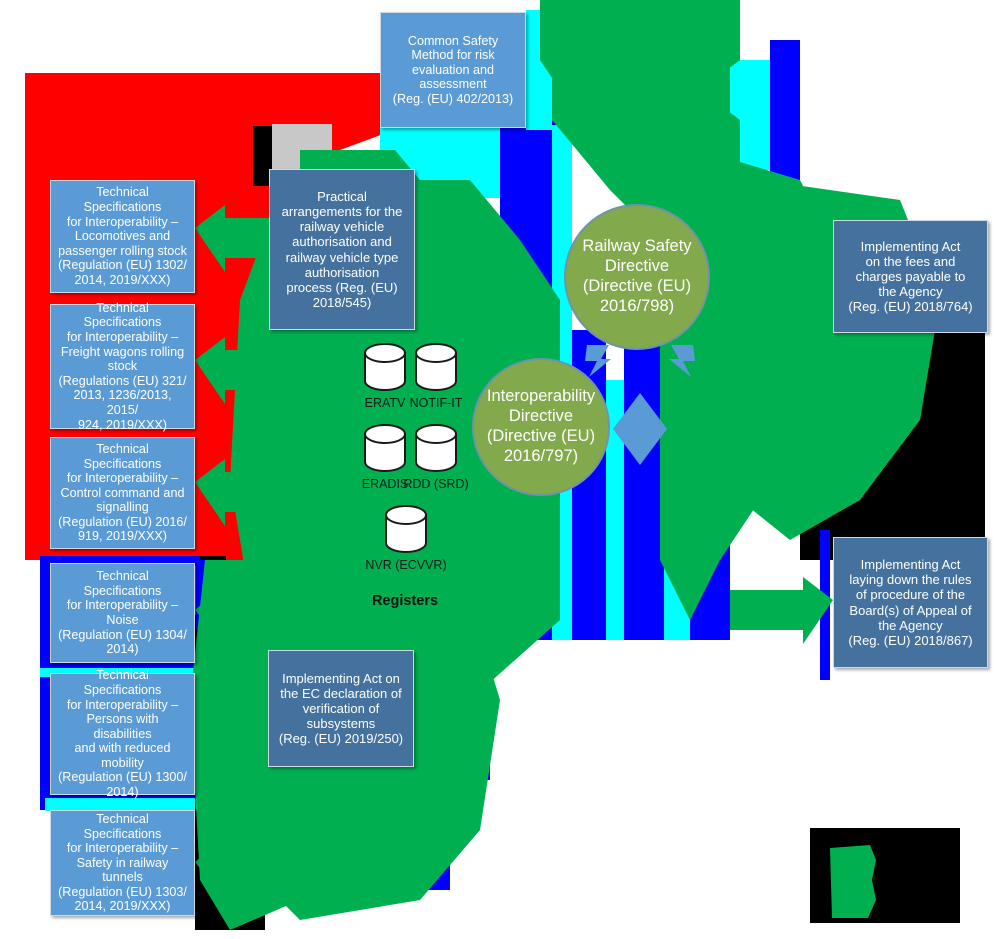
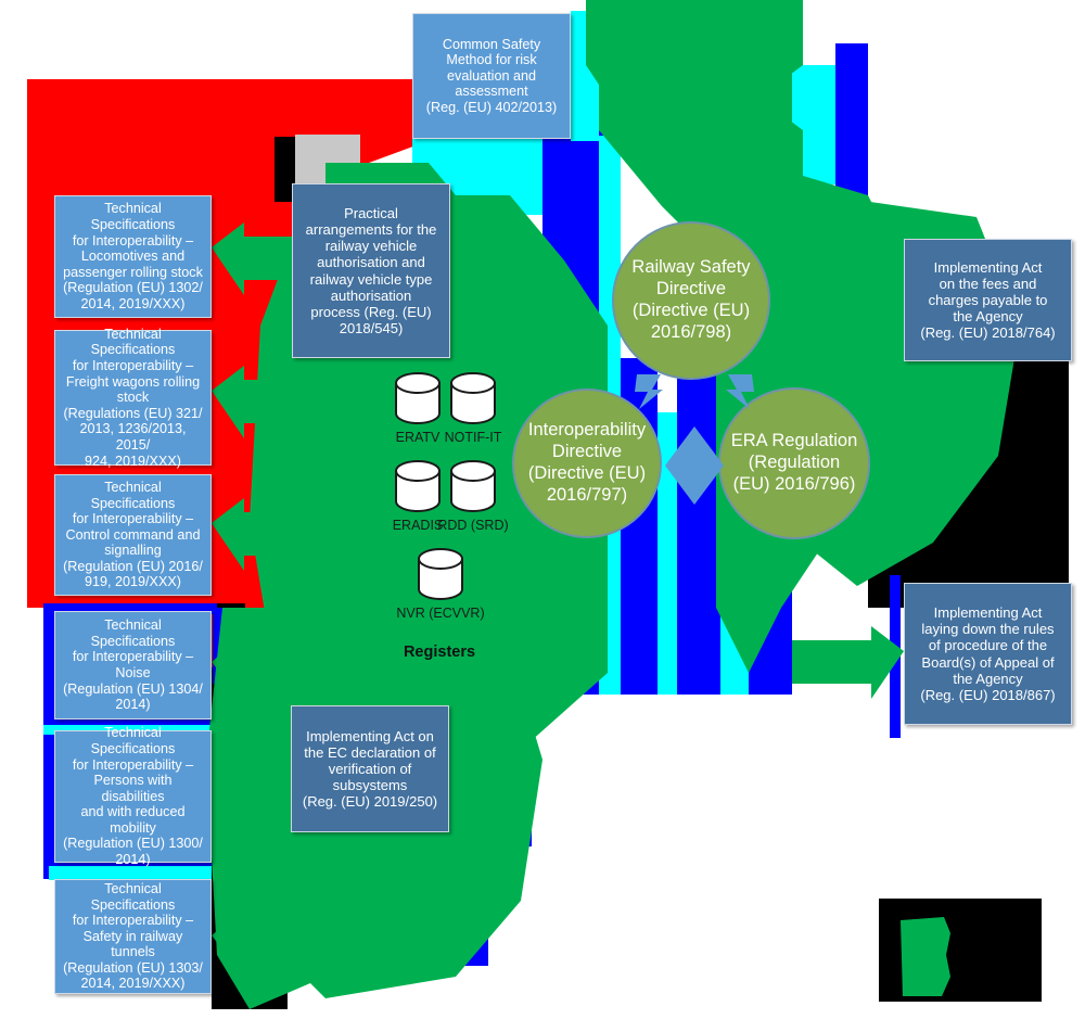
  Railway Safety
  Directive
  (Directive (EU)
  2016/798)
  Interoperability
  Directive
  (Directive (EU)
  2016/797)
+ ERA Regulation
+ (Regulation
+ (EU) 2016/796)
  Common Safety
  Method for risk
  evaluation and
  assessment
  (Reg. (EU) 402/2013)
  Practical
  arrangements for the
  railway vehicle
  authorisation and
  railway vehicle type
  authorisation
  process (Reg. (EU)
  2018/545)
  Implementing Act on
  the EC declaration of
  verification of
  subsystems
  (Reg. (EU) 2019/250)
  Technical Specifications
  for Interoperability –
  Locomotives and
  passenger rolling stock
  (Regulation (EU) 1302/
  2014, 2019/XXX)
  Technical Specifications
  for Interoperability –
  Freight wagons rolling
  stock
  (Regulations (EU) 321/
  2013, 1236/2013, 2015/
  924, 2019/XXX)
  Technical Specifications
  for Interoperability –
  Control command and
  signalling
  (Regulation (EU) 2016/
  919, 2019/XXX)
  Technical Specifications
  for Interoperability –
  Noise
  (Regulation (EU) 1304/
  2014)
  Technical Specifications
  for Interoperability –
  Persons with disabilities
  and with reduced
  mobility
  (Regulation (EU) 1300/
  2014)
  Technical Specifications
  for Interoperability –
  Safety in railway tunnels
  (Regulation (EU) 1303/
  2014, 2019/XXX)
  Implementing Act
  on the fees and
  charges payable to
  the Agency
  (Reg. (EU) 2018/764)
  Implementing Act
  laying down the rules
  of procedure of the
  Board(s) of Appeal of
  the Agency
  (Reg. (EU) 2018/867)
  ERATV
  NOTIF-IT
  ERADIS
  RDD (SRD)
  NVR (ECVVR)
  Registers
